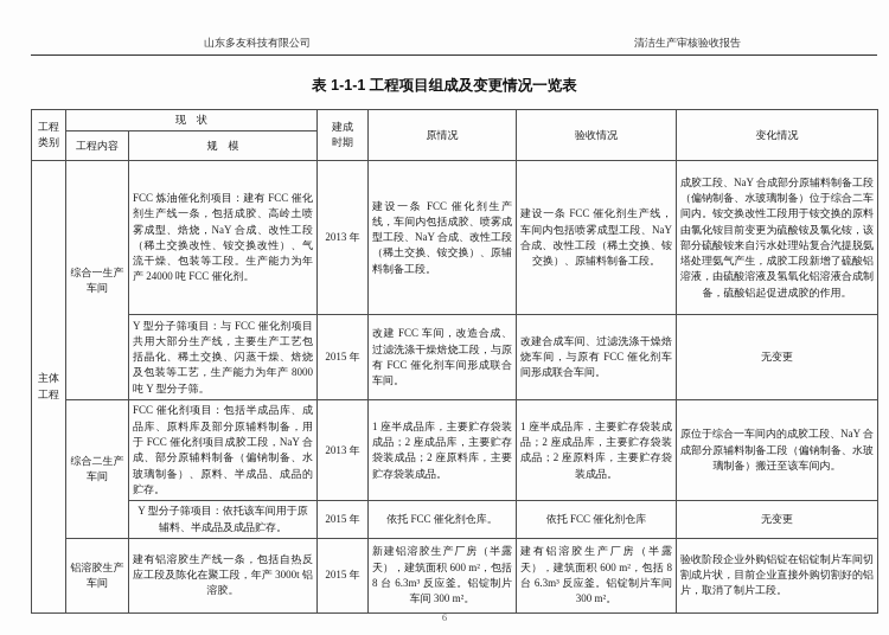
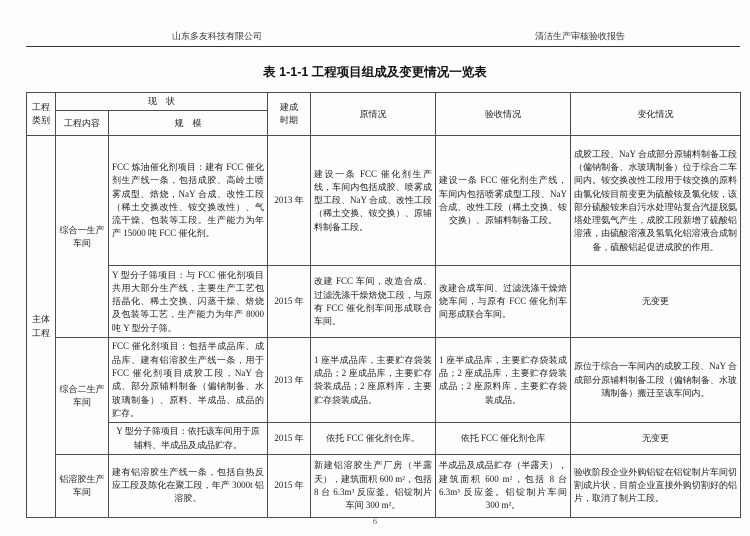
  山东多友科技有限公司
  清洁生产审核验收报告
  表 1-1-1 工程项目组成及变更情况一览表
  工程 类别	现 状	建成 时期	原情况	验收情况	变化情况
  工程内容	规 模
- 主体 工程	综合一生产 车间	FCC 炼油催化剂项目：建有 FCC 催化剂生产线一条，包括成胶、高岭土喷雾成型、焙烧，NaY 合成、改性工段（稀土交换改性、铵交换改性）、气流干燥、包装等工段。生产能力为年产 24000 吨 FCC 催化剂。	2013 年	建设一条 FCC 催化剂生产线，车间内包括成胶、喷雾成型工段、NaY 合成、改性工段（稀土交换、铵交换）、原辅料制备工段。	建设一条 FCC 催化剂生产线，车间内包括喷雾成型工段、NaY 合成、改性工段（稀土交换、铵交换）、原辅料制备工段。	成胶工段、NaY 合成部分原辅料制备工段（偏钠制备、水玻璃制备）位于综合二车间内。铵交换改性工段用于铵交换的原料由氯化铵目前变更为硫酸铵及氯化铵，该部分硫酸铵来自污水处理站复合汽提脱氨塔处理氨气产生，成胶工段新增了硫酸铝溶液，由硫酸溶液及氢氧化铝溶液合成制备，硫酸铝起促进成胶的作用。
+ 主体 工程	综合一生产 车间	FCC 炼油催化剂项目：建有 FCC 催化剂生产线一条，包括成胶、高岭土喷雾成型、焙烧，NaY 合成、改性工段（稀土交换改性、铵交换改性）、气流干燥、包装等工段。生产能力为年产 15000 吨 FCC 催化剂。	2013 年	建设一条 FCC 催化剂生产线，车间内包括成胶、喷雾成型工段、NaY 合成、改性工段（稀土交换、铵交换）、原辅料制备工段。	建设一条 FCC 催化剂生产线，车间内包括喷雾成型工段、NaY 合成、改性工段（稀土交换、铵交换）、原辅料制备工段。	成胶工段、NaY 合成部分原辅料制备工段（偏钠制备、水玻璃制备）位于综合二车间内。铵交换改性工段用于铵交换的原料由氯化铵目前变更为硫酸铵及氯化铵，该部分硫酸铵来自污水处理站复合汽提脱氨塔处理氨气产生，成胶工段新增了硫酸铝溶液，由硫酸溶液及氢氧化铝溶液合成制备，硫酸铝起促进成胶的作用。
  Y 型分子筛项目：与 FCC 催化剂项目共用大部分生产线，主要生产工艺包括晶化、稀土交换、闪蒸干燥、焙烧及包装等工艺，生产能力为年产 8000 吨 Y 型分子筛。	2015 年	改建 FCC 车间，改造合成、过滤洗涤干燥焙烧工段，与原有 FCC 催化剂车间形成联合车间。	改建合成车间、过滤洗涤干燥焙烧车间，与原有 FCC 催化剂车间形成联合车间。	无变更
- 综合二生产 车间	FCC 催化剂项目：包括半成品库、成品库、原料库及部分原辅料制备，用于 FCC 催化剂项目成胶工段，NaY 合成、部分原辅料制备（偏钠制备、水玻璃制备）、原料、半成品、成品的贮存。	2013 年	1 座半成品库，主要贮存袋装成品；2 座成品库，主要贮存袋装成品；2 座原料库，主要贮存袋装成品。	1 座半成品库，主要贮存袋装成品；2 座成品库，主要贮存袋装成品；2 座原料库，主要贮存袋装成品。	原位于综合一车间内的成胶工段、NaY 合成部分原辅料制备工段（偏钠制备、水玻璃制备）搬迁至该车间内。
+ 综合二生产 车间	FCC 催化剂项目：包括半成品库、成品库、建有铝溶胶生产线一条，用于 FCC 催化剂项目成胶工段，NaY 合成、部分原辅料制备（偏钠制备、水玻璃制备）、原料、半成品、成品的贮存。	2013 年	1 座半成品库，主要贮存袋装成品；2 座成品库，主要贮存袋装成品；2 座原料库，主要贮存袋装成品。	1 座半成品库，主要贮存袋装成品；2 座成品库，主要贮存袋装成品；2 座原料库，主要贮存袋装成品。	原位于综合一车间内的成胶工段、NaY 合成部分原辅料制备工段（偏钠制备、水玻璃制备）搬迁至该车间内。
  Y 型分子筛项目：依托该车间用于原辅料、半成品及成品贮存。	2015 年	依托 FCC 催化剂仓库。	依托 FCC 催化剂仓库	无变更
- 铝溶胶生产 车间	建有铝溶胶生产线一条，包括自热反应工段及陈化在聚工段，年产 3000t 铝溶胶。	2015 年	新建铝溶胶生产厂房（半露天），建筑面积 600 m²，包括 8 台 6.3m³ 反应釜。铝锭制片车间 300 m²。	建有铝溶胶生产厂房（半露天），建筑面积 600 m²，包括 8 台 6.3m³ 反应釜。铝锭制片车间 300 m²。	验收阶段企业外购铝锭在铝锭制片车间切割成片状，目前企业直接外购切割好的铝片，取消了制片工段。
+ 铝溶胶生产 车间	建有铝溶胶生产线一条，包括自热反应工段及陈化在聚工段，年产 3000t 铝溶胶。	2015 年	新建铝溶胶生产厂房（半露天），建筑面积 600 m²，包括 8 台 6.3m³ 反应釜。铝锭制片车间 300 m²。	半成品及成品贮存（半露天），建筑面积 600 m²，包括 8 台 6.3m³ 反应釜。铝锭制片车间 300 m²。	验收阶段企业外购铝锭在铝锭制片车间切割成片状，目前企业直接外购切割好的铝片，取消了制片工段。
  6
